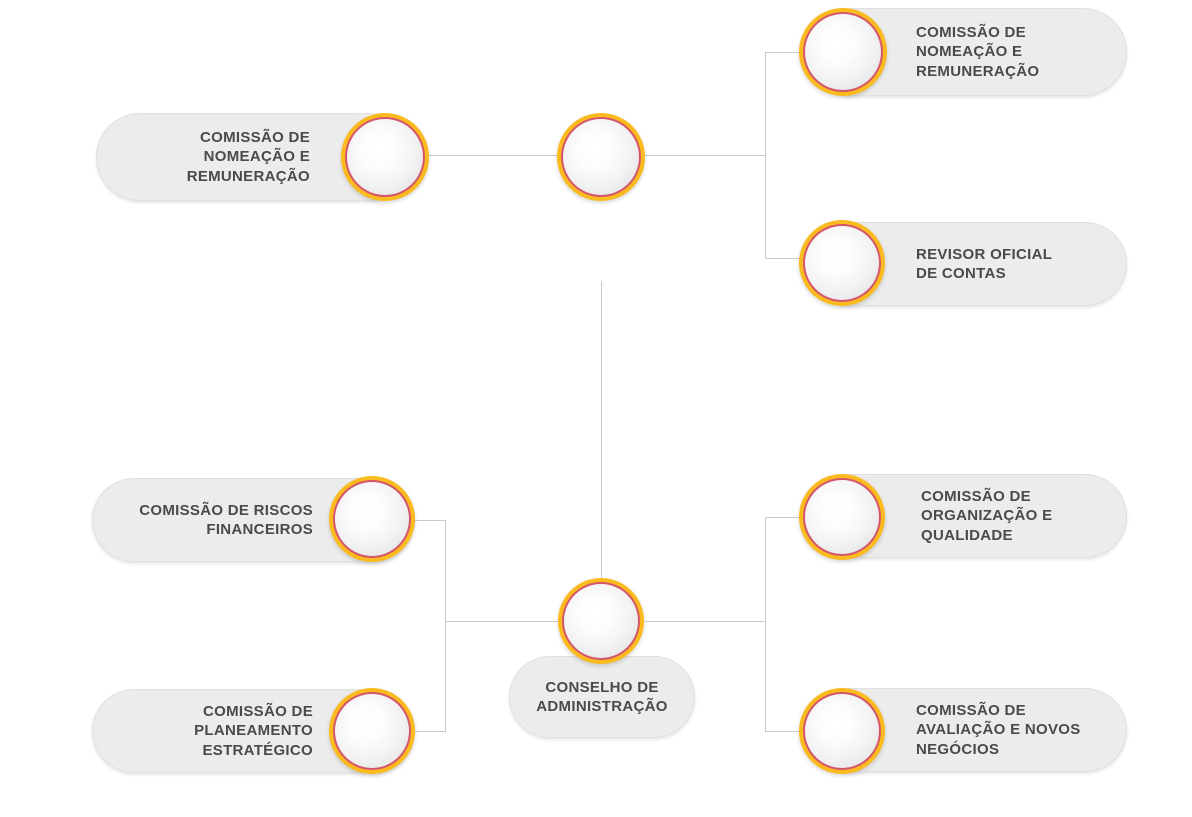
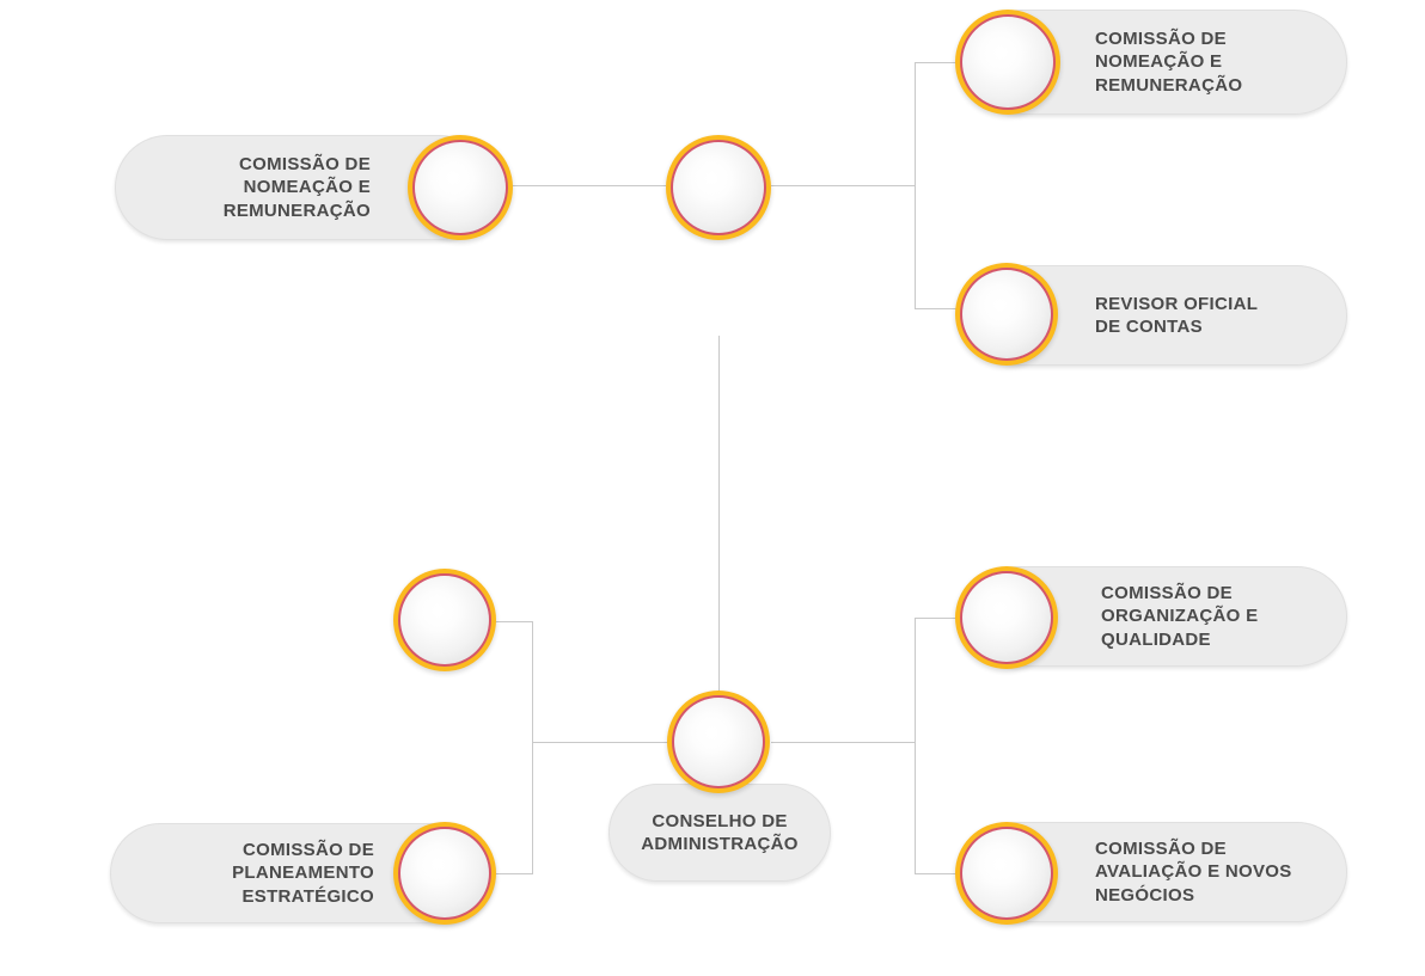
  COMISSÃO DE
  NOMEAÇÃO E
  REMUNERAÇÃO
  COMISSÃO DE
  NOMEAÇÃO E
  REMUNERAÇÃO
  REVISOR OFICIAL
  DE CONTAS
- COMISSÃO DE RISCOS
- FINANCEIROS
  COMISSÃO DE
  PLANEAMENTO
  ESTRATÉGICO
  COMISSÃO DE
  ORGANIZAÇÃO E
  QUALIDADE
  COMISSÃO DE
  AVALIAÇÃO E NOVOS
  NEGÓCIOS
  CONSELHO DE
  ADMINISTRAÇÃO
